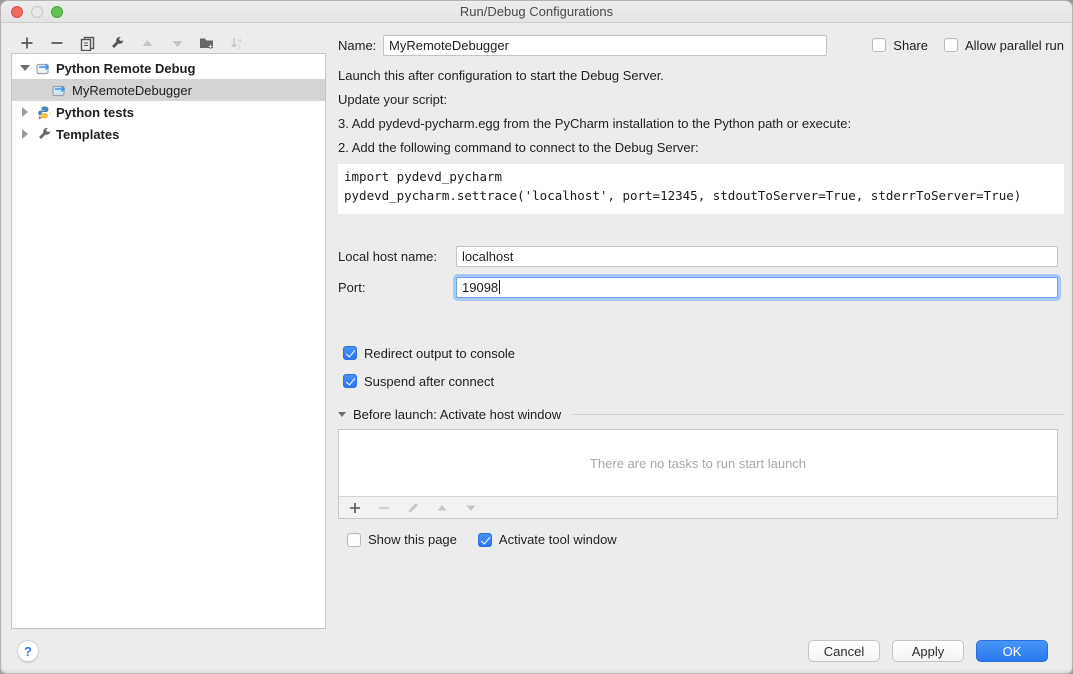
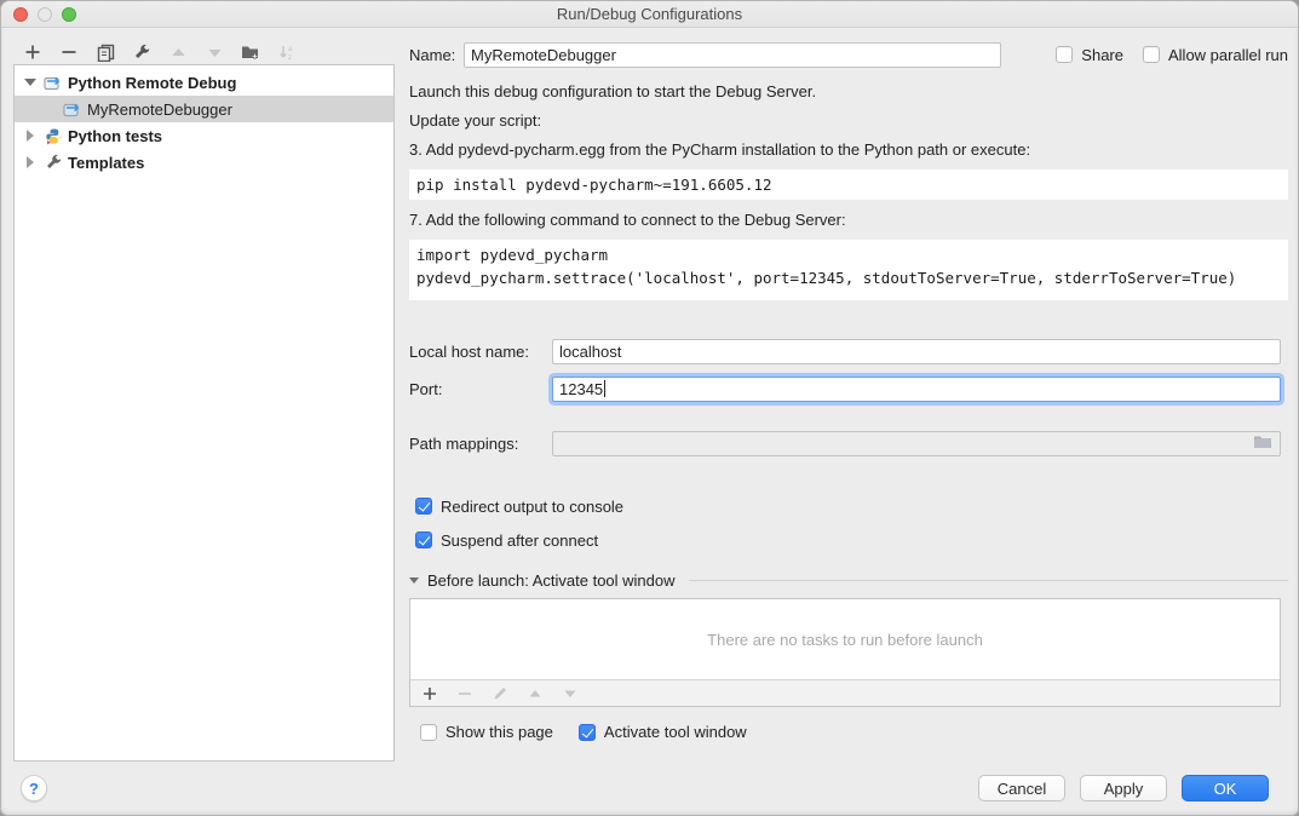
  Run/Debug Configurations
  Python Remote Debug
  MyRemoteDebugger
  Python tests
  Templates
  Name:
  MyRemoteDebugger
  Share
  Allow parallel run
- Launch this after configuration to start the Debug Server.
+ Launch this debug configuration to start the Debug Server.
  Update your script:
  3. Add pydevd-pycharm.egg from the PyCharm installation to the Python path or execute:
+ pip install pydevd-pycharm~=191.6605.12
- 2. Add the following command to connect to the Debug Server:
+ 7. Add the following command to connect to the Debug Server:
  import pydevd_pycharm
  pydevd_pycharm.settrace('localhost', port=12345, stdoutToServer=True, stderrToServer=True)
  Local host name:
  localhost
  Port:
- 19098
+ 12345
+ Path mappings:
  Redirect output to console
  Suspend after connect
- Before launch: Activate host window
+ Before launch: Activate tool window
- There are no tasks to run start launch
+ There are no tasks to run before launch
  Show this page
  Activate tool window
  ?
  Cancel
  Apply
  OK
